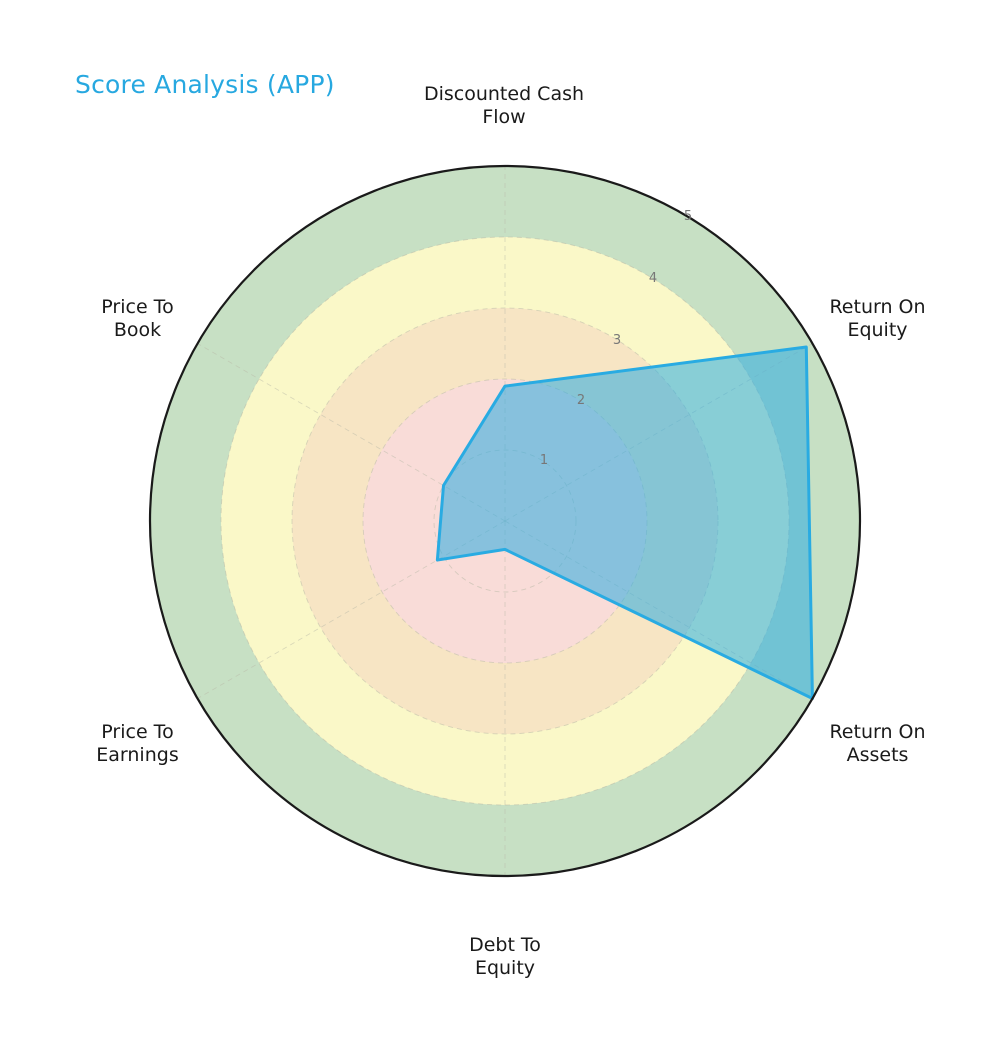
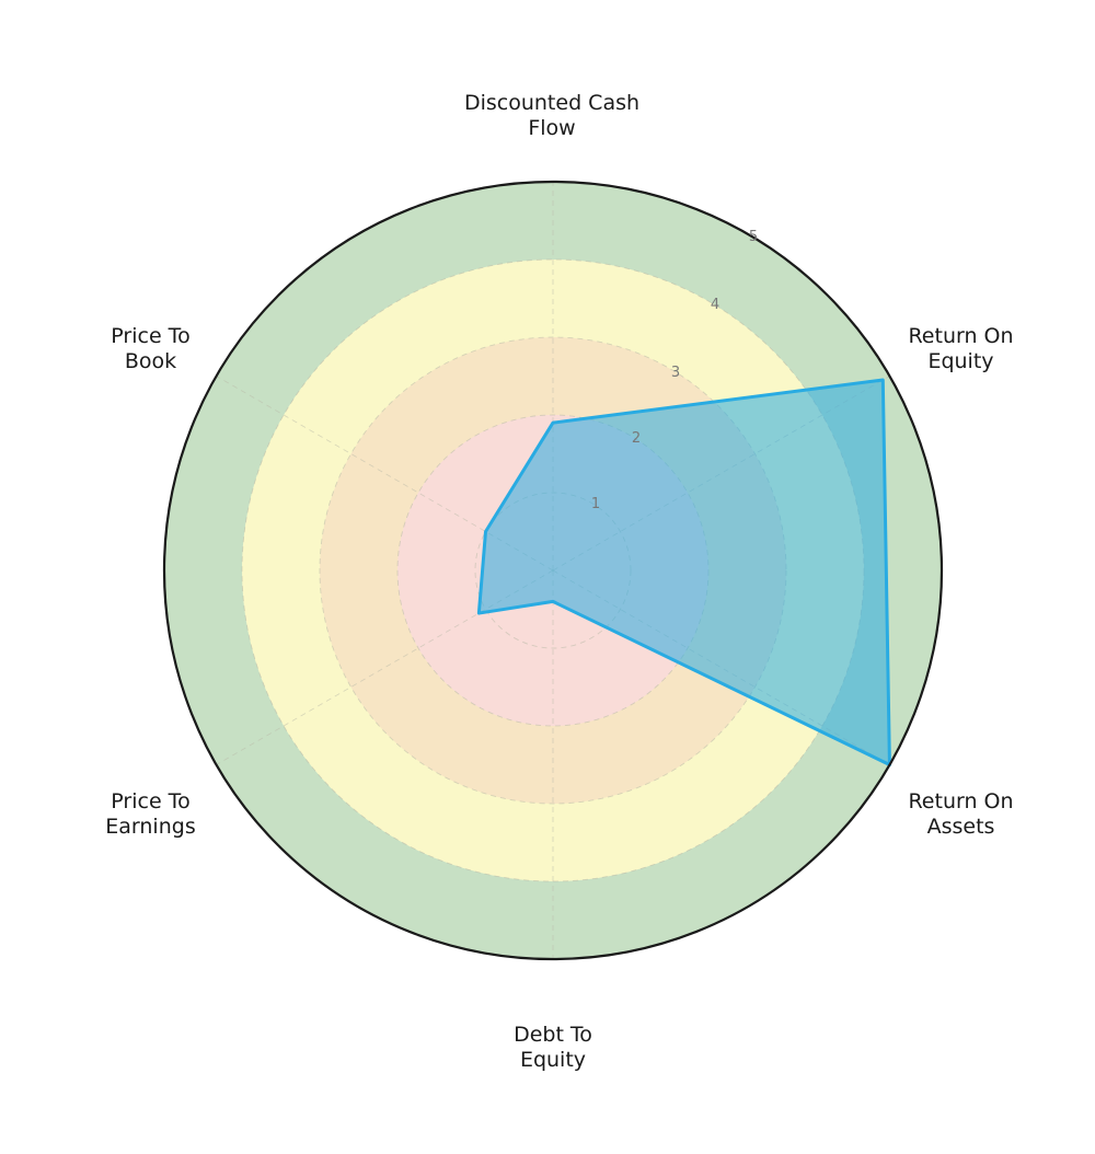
- Score Analysis (APP)
  1
  2
  3
  4
  5
  Discounted Cash
  Flow
  Return On
  Equity
  Return On
  Assets
  Debt To
  Equity
  Price To
  Earnings
  Price To
  Book
